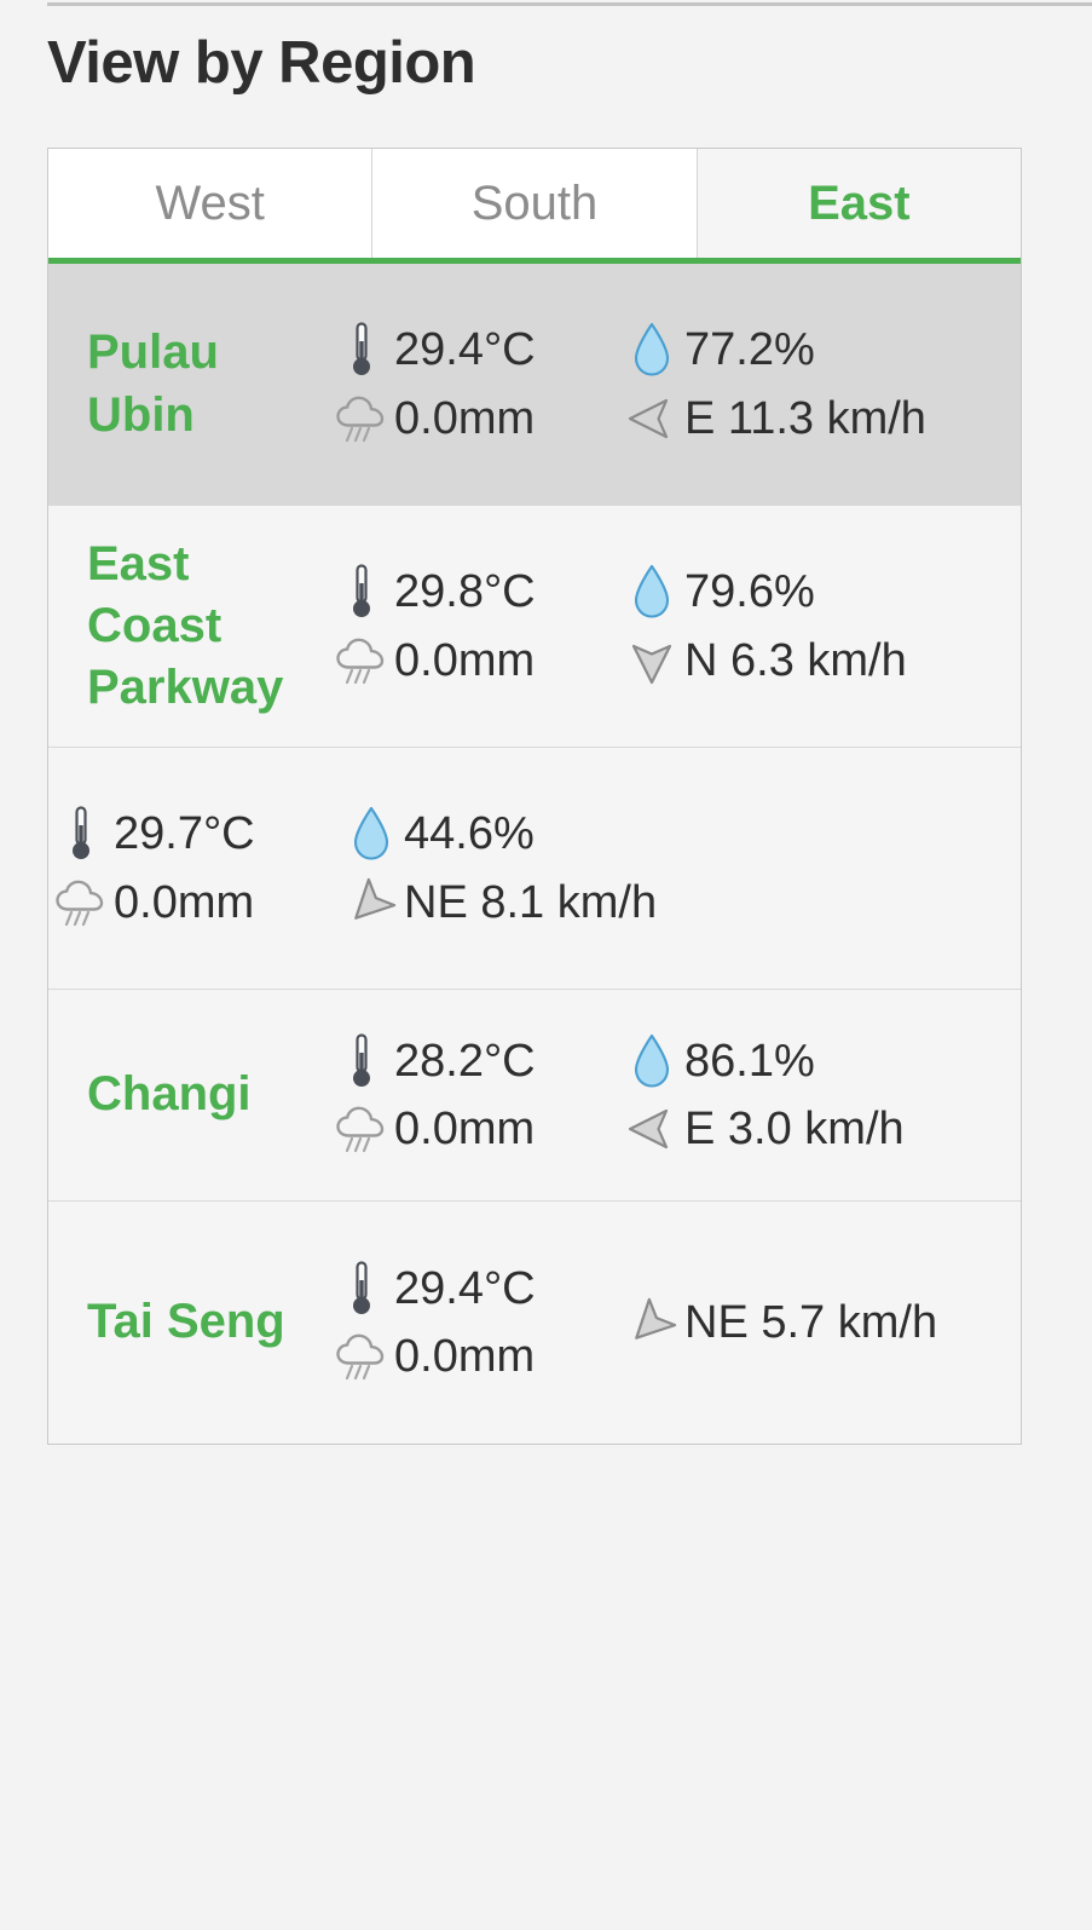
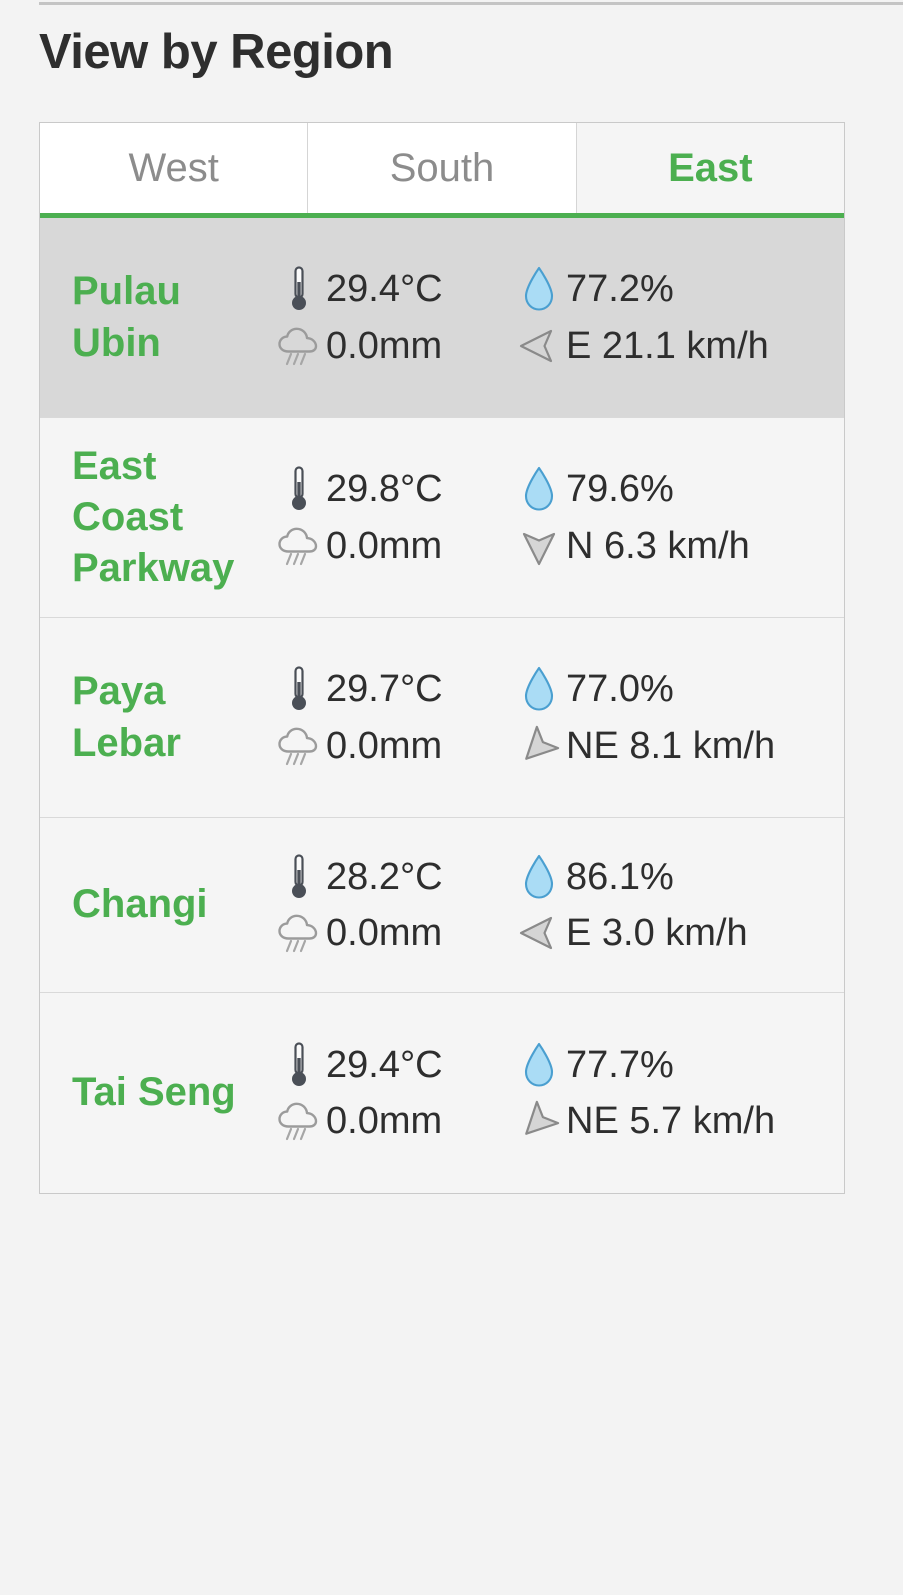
  View by Region
  West
  South
  East
  Pulau Ubin
  29.4°C
  0.0mm
  77.2%
- E 11.3 km/h
+ E 21.1 km/h
  East Coast Parkway
  29.8°C
  0.0mm
  79.6%
  N 6.3 km/h
+ Paya Lebar
  29.7°C
  0.0mm
- 44.6%
+ 77.0%
  NE 8.1 km/h
  Changi
  28.2°C
  0.0mm
  86.1%
  E 3.0 km/h
  Tai Seng
  29.4°C
  0.0mm
+ 77.7%
  NE 5.7 km/h
